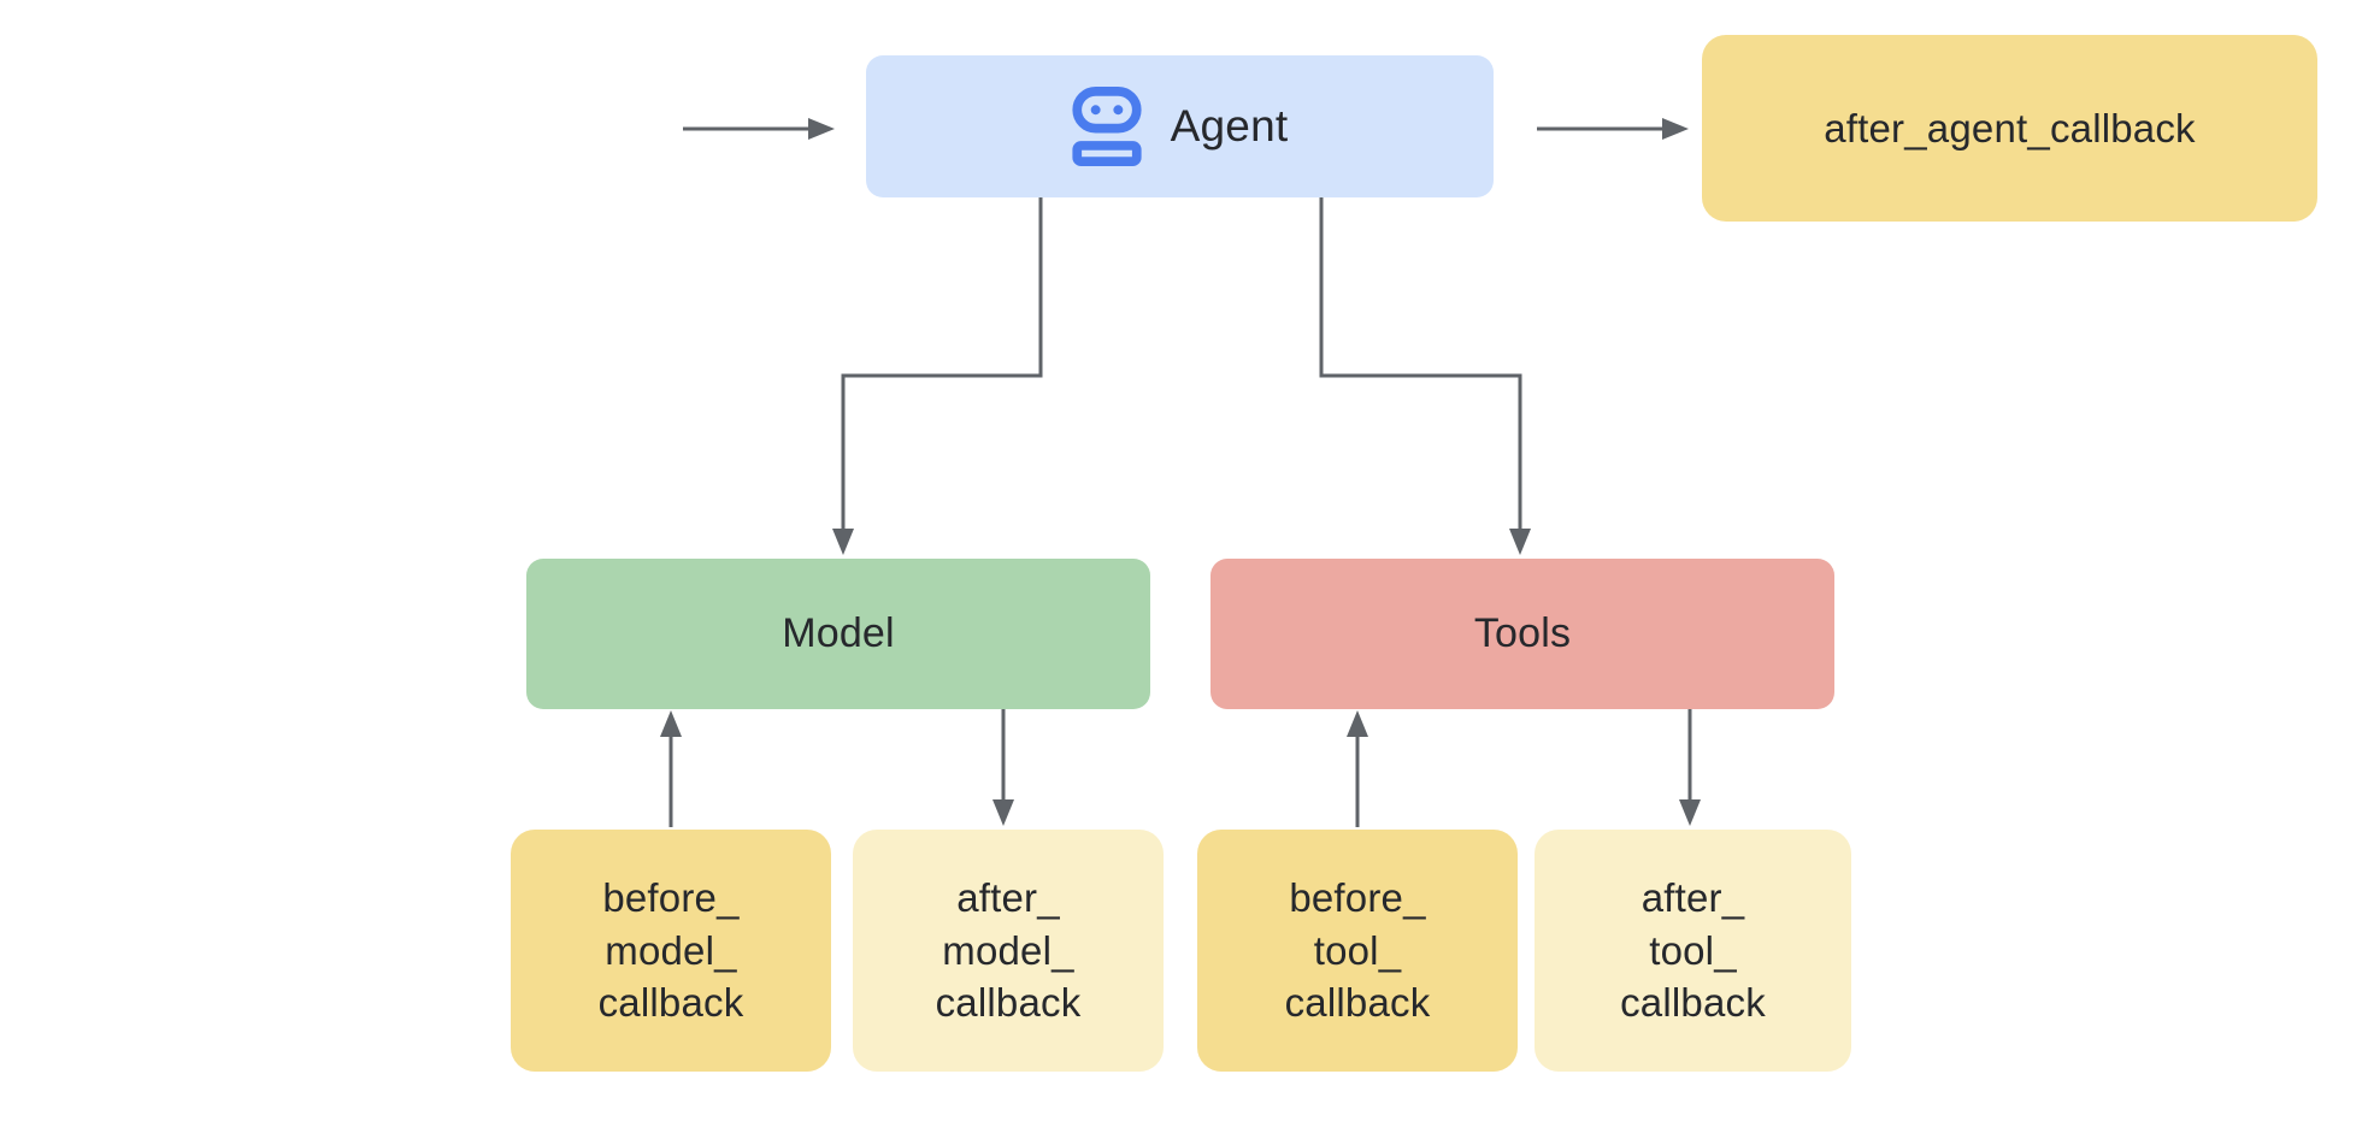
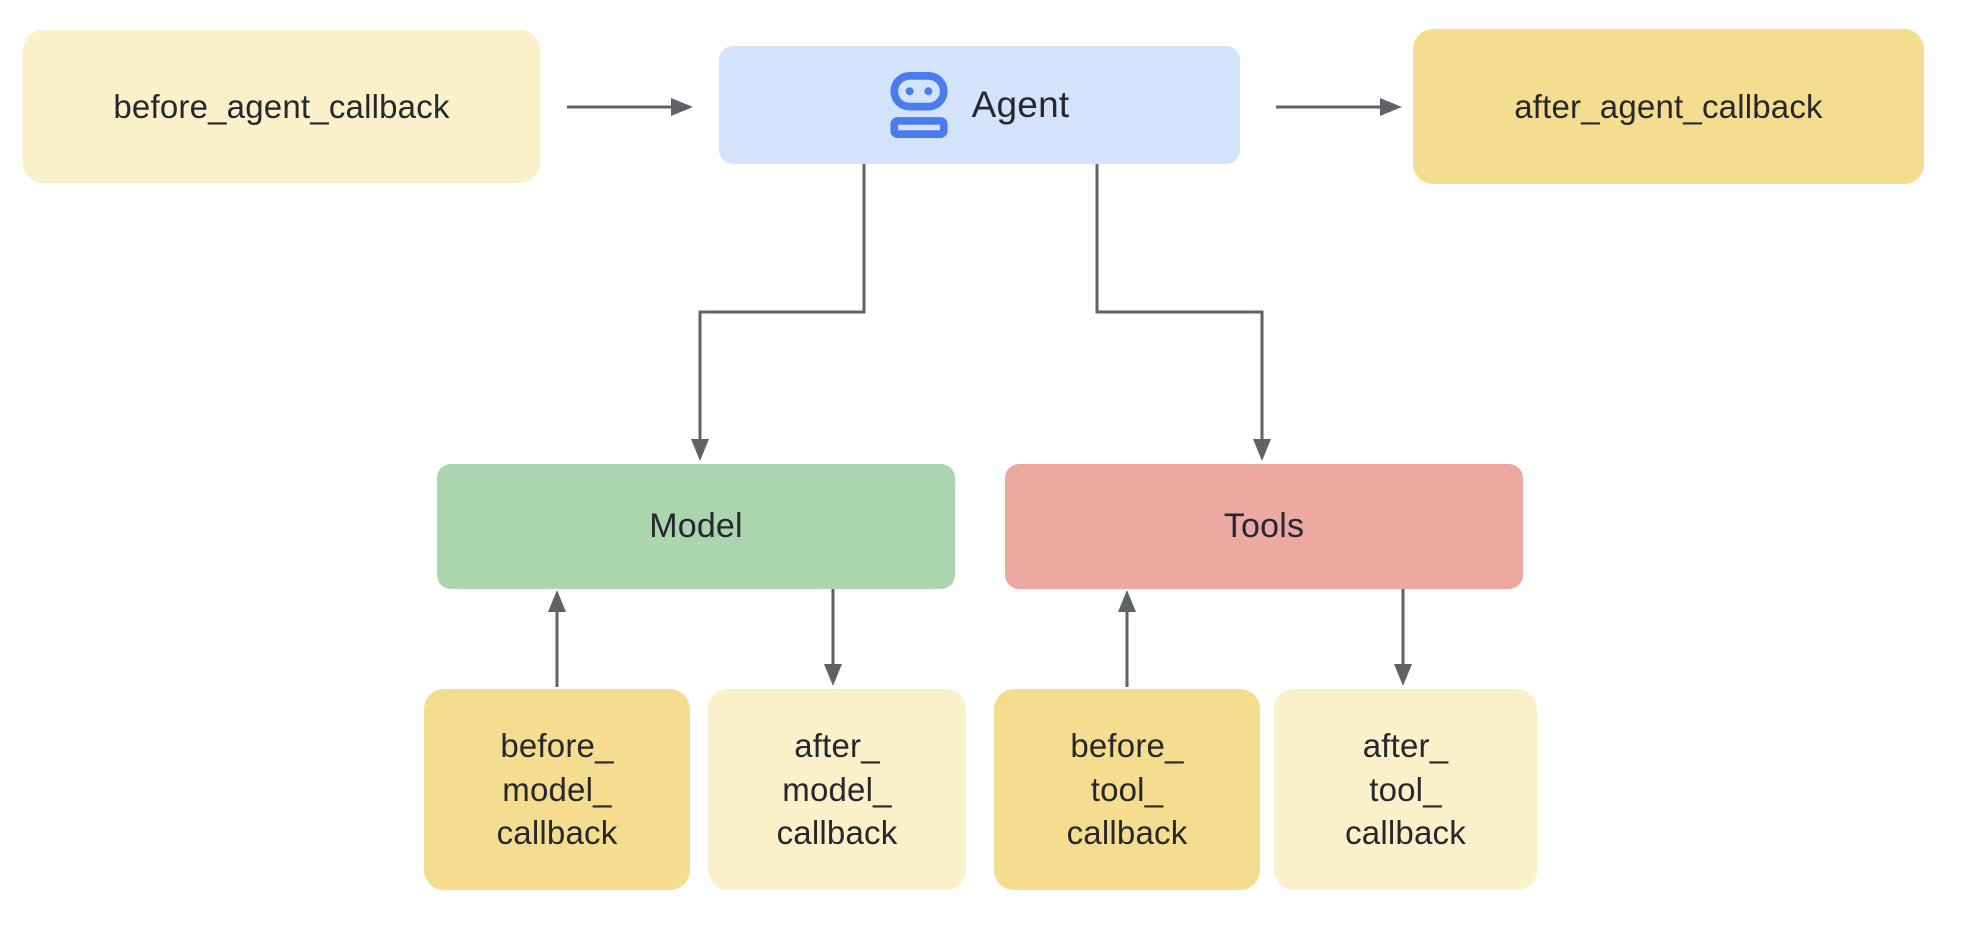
+ before_agent_callback
  Agent
  after_agent_callback
  Model
  Tools
  before_
  model_
  callback
  after_
  model_
  callback
  before_
  tool_
  callback
  after_
  tool_
  callback
